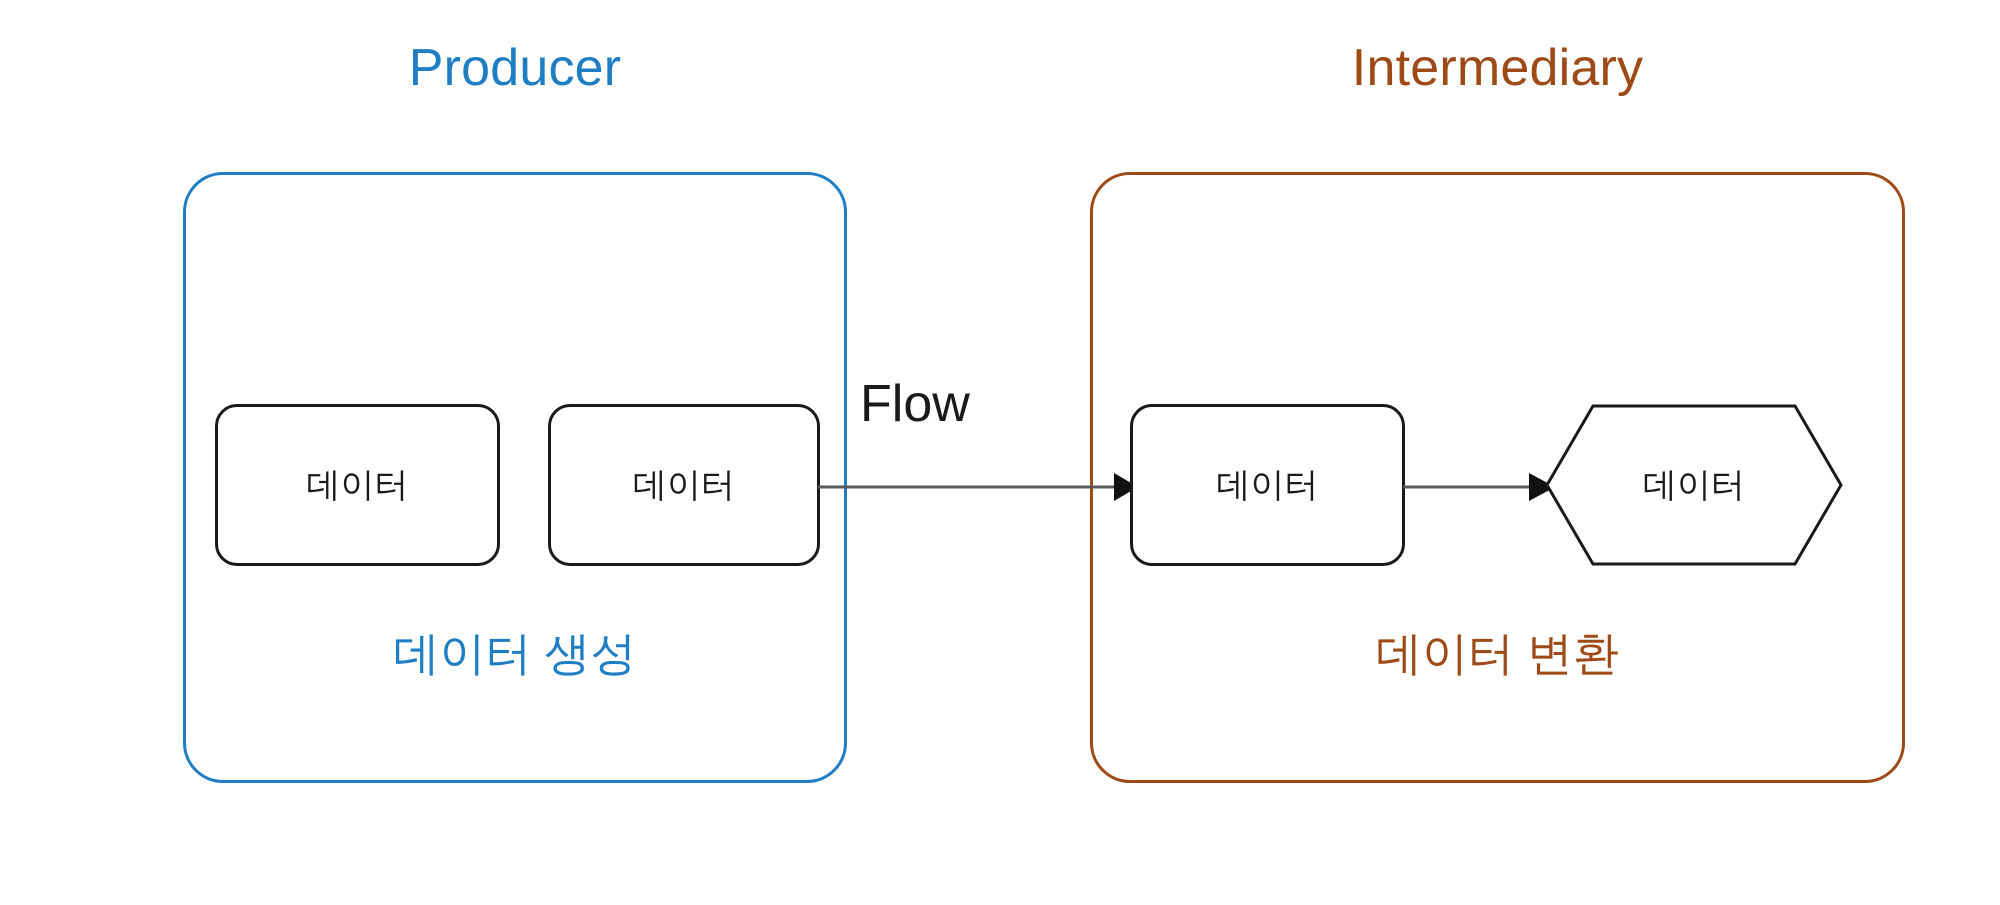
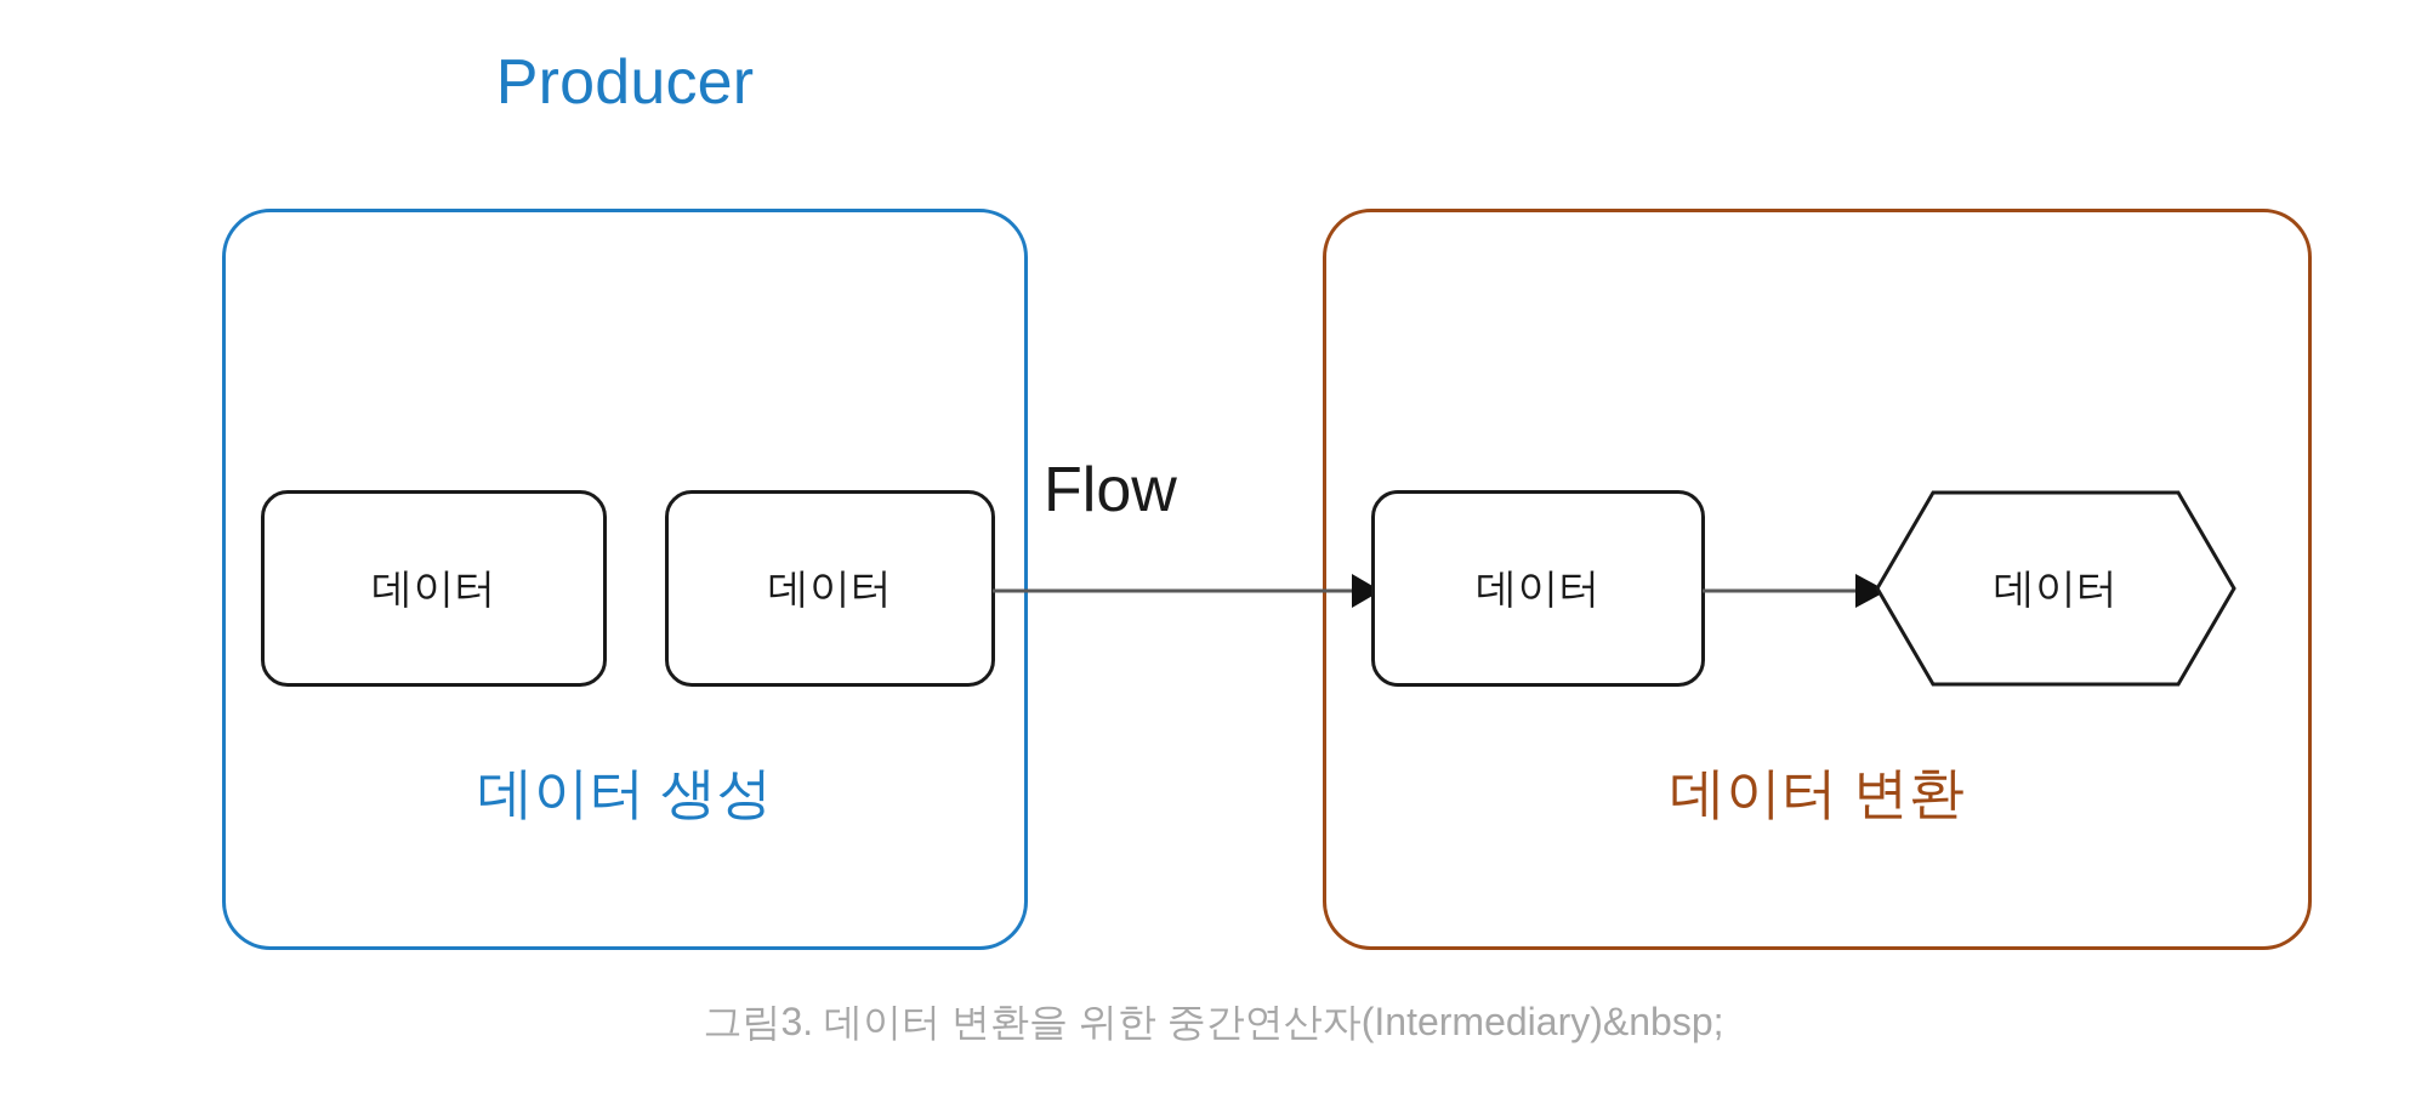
  Producer
- Intermediary
  데이터
  데이터
  Flow
  데이터
  데이터
  데이터 생성
  데이터 변환
+ 그림3. 데이터 변환을 위한 중간연산자(Intermediary)&nbsp;
